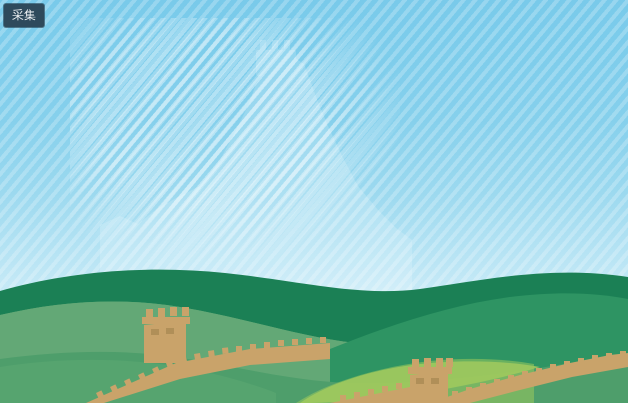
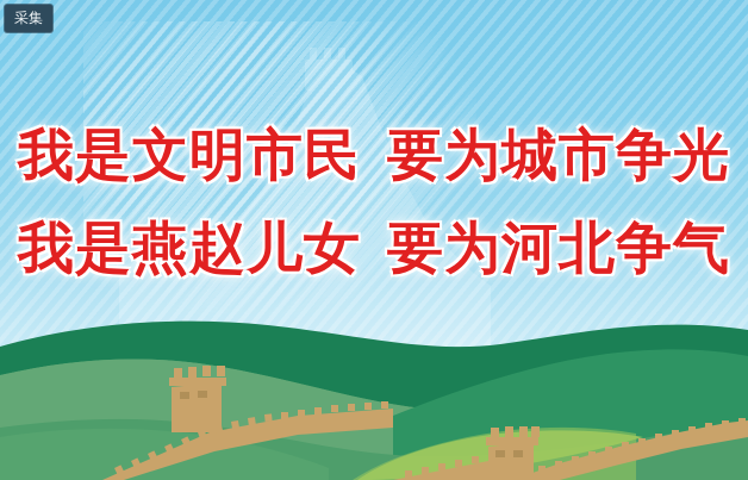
+ 我是文明市民 要为城市争光
+ 我是燕赵儿女 要为河北争气
  采集
